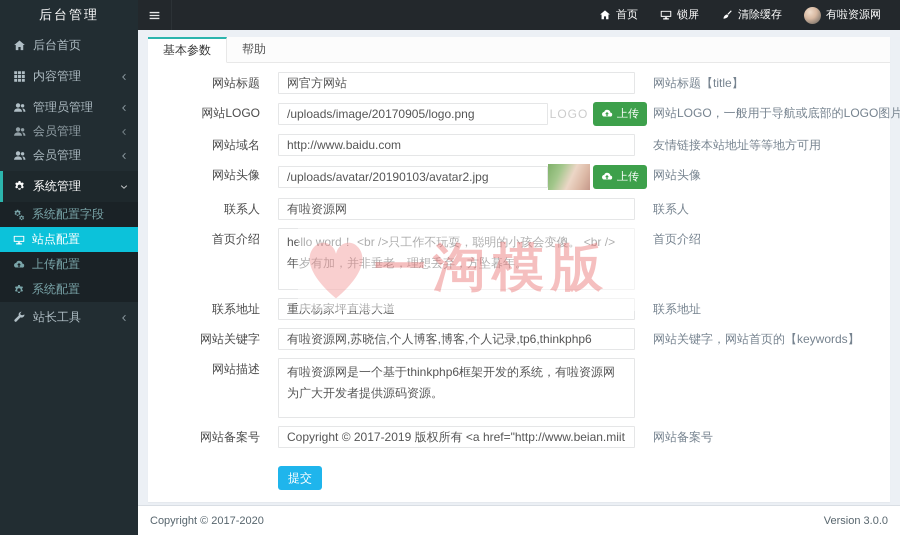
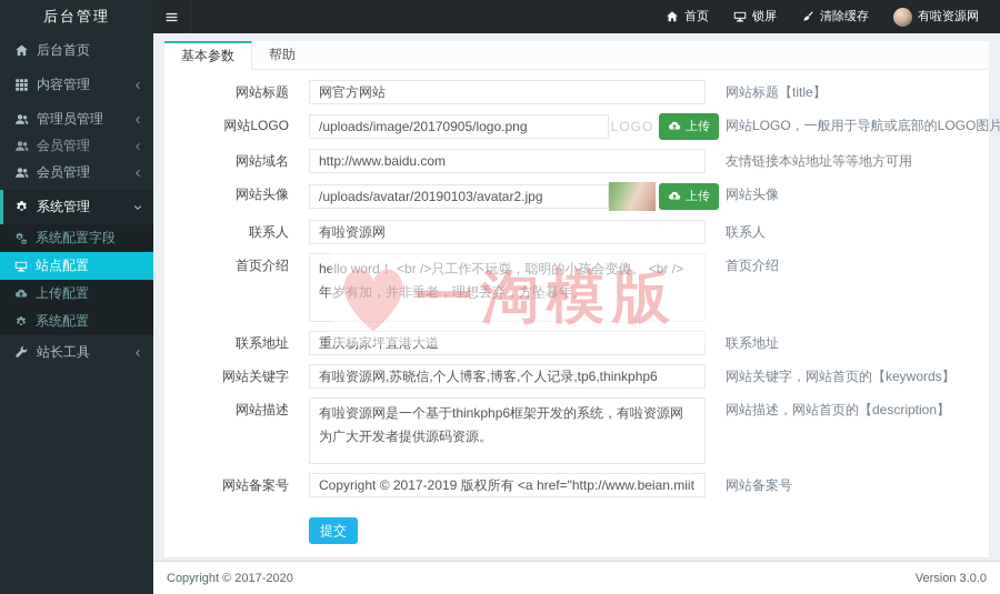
  后台管理
  首页
  锁屏
  清除缓存
  有啦资源网
  后台首页
  内容管理
  管理员管理
  会员管理
  会员管理
  系统管理
  系统配置字段
  站点配置
  上传配置
  系统配置
  站长工具
  基本参数
  帮助
  网站标题
  网官方网站
  网站标题【title】
  网站LOGO
  /uploads/image/20170905/logo.png
  LOGO
  上传
  网站LOGO，一般用于导航或底部的LOGO图片
  网站域名
  http://www.baidu.com
  友情链接本站地址等等地方可用
  网站头像
  /uploads/avatar/20190103/avatar2.jpg
  上传
  网站头像
  联系人
  有啦资源网
  联系人
  首页介绍
  首页介绍
  联系地址
  重庆杨家坪直港大道
  联系地址
  网站关键字
  有啦资源网,苏晓信,个人博客,博客,个人记录,tp6,thinkphp6
  网站关键字，网站首页的【keywords】
  网站描述
+ 网站描述，网站首页的【description】
  网站备案号
  Copyright © 2017-2019 版权所有 <a href="http://www.beian.miit
  网站备案号
  提交
  一淘模版
  Copyright © 2017-2020
  Version 3.0.0
